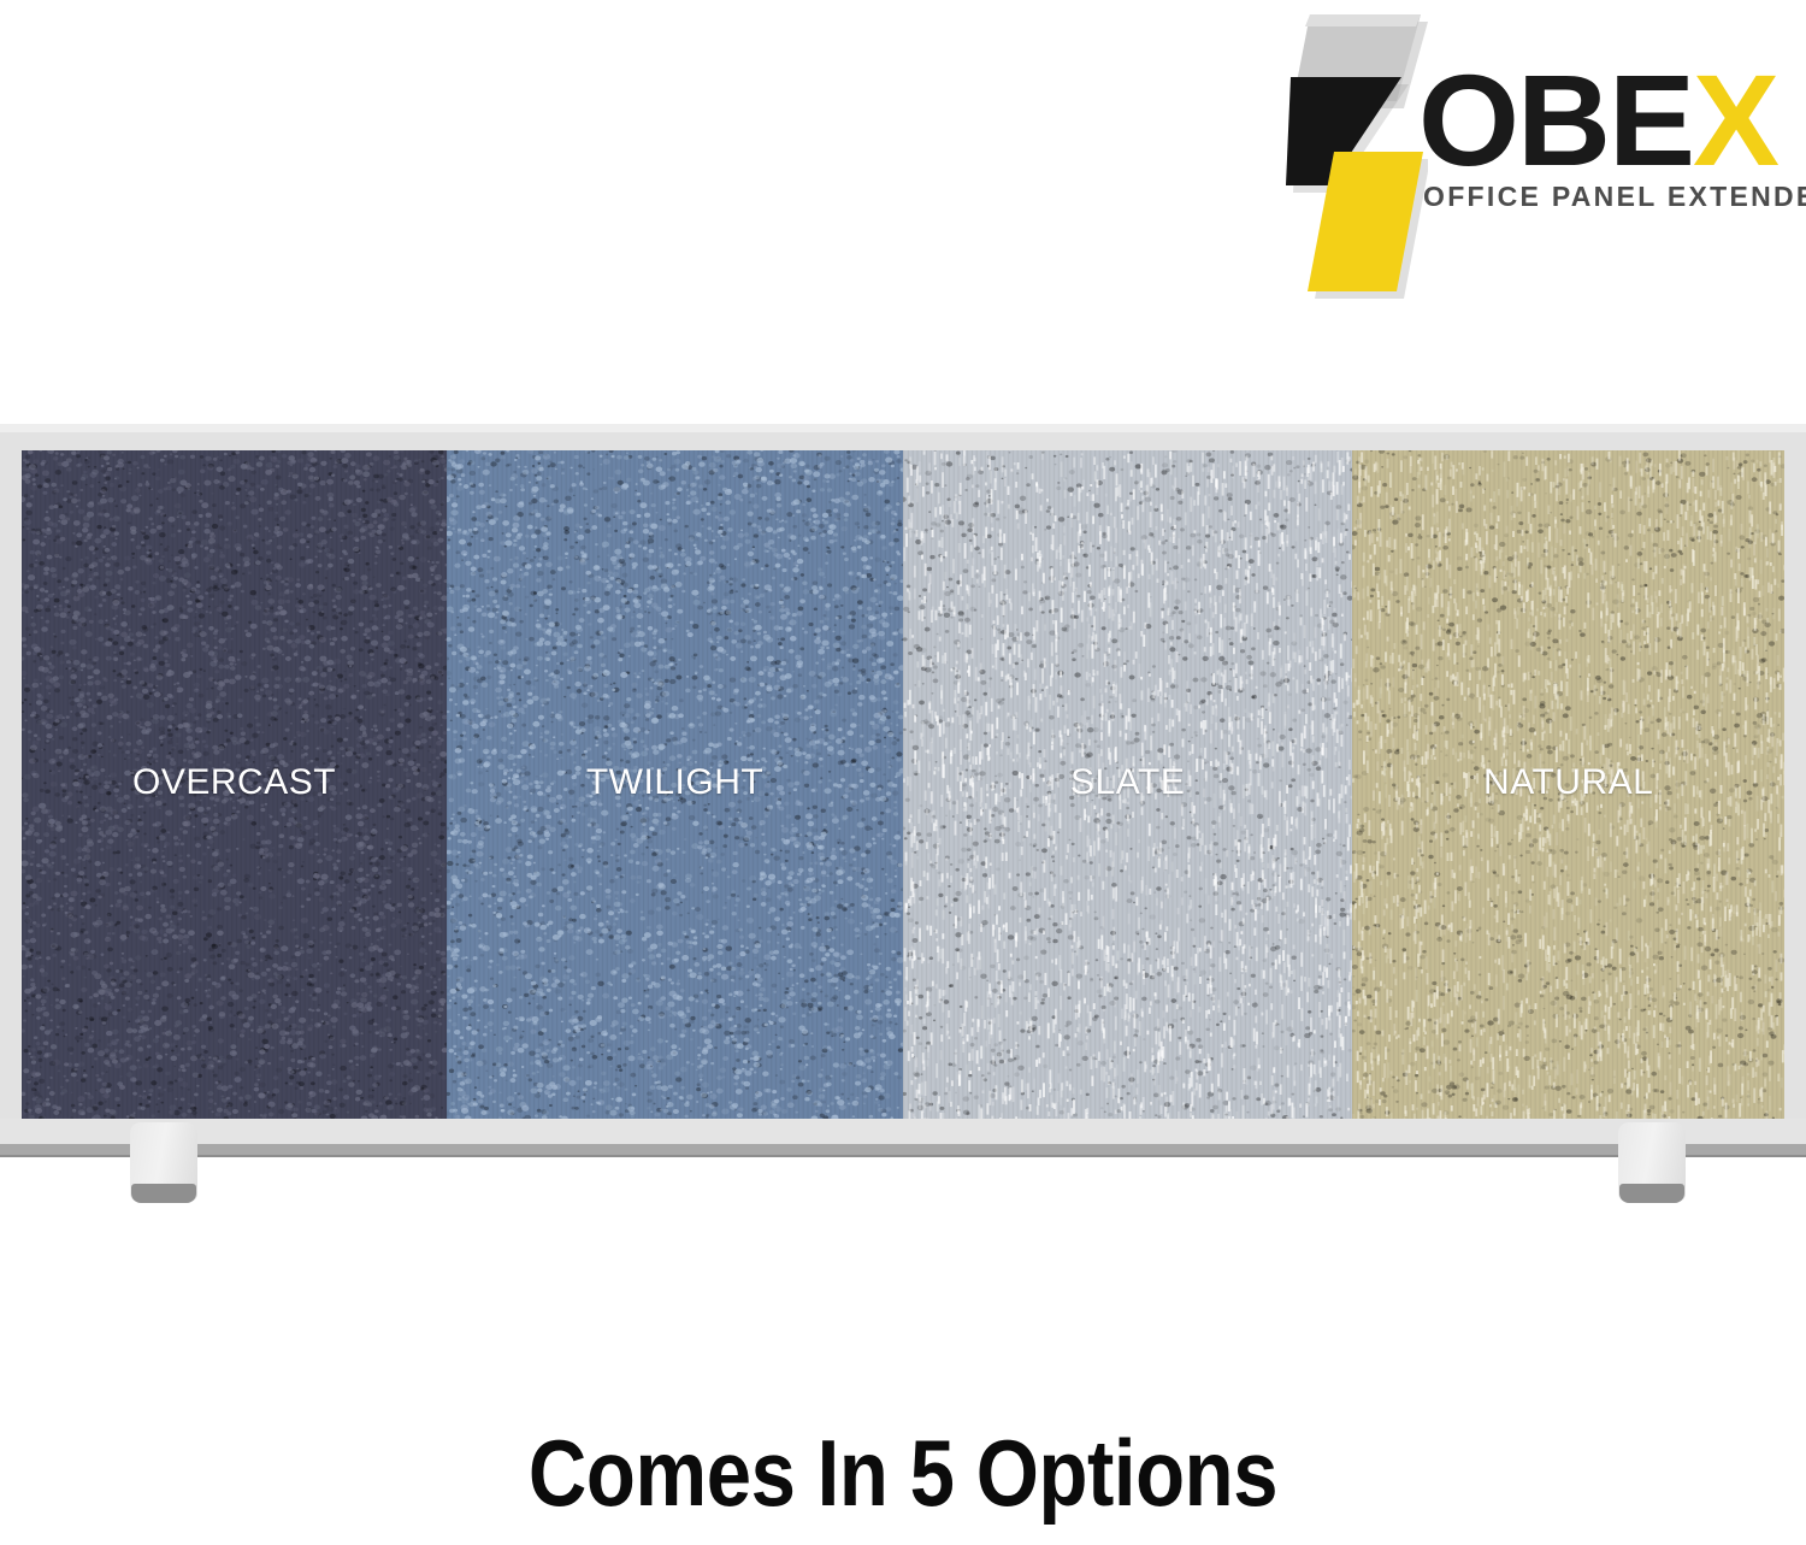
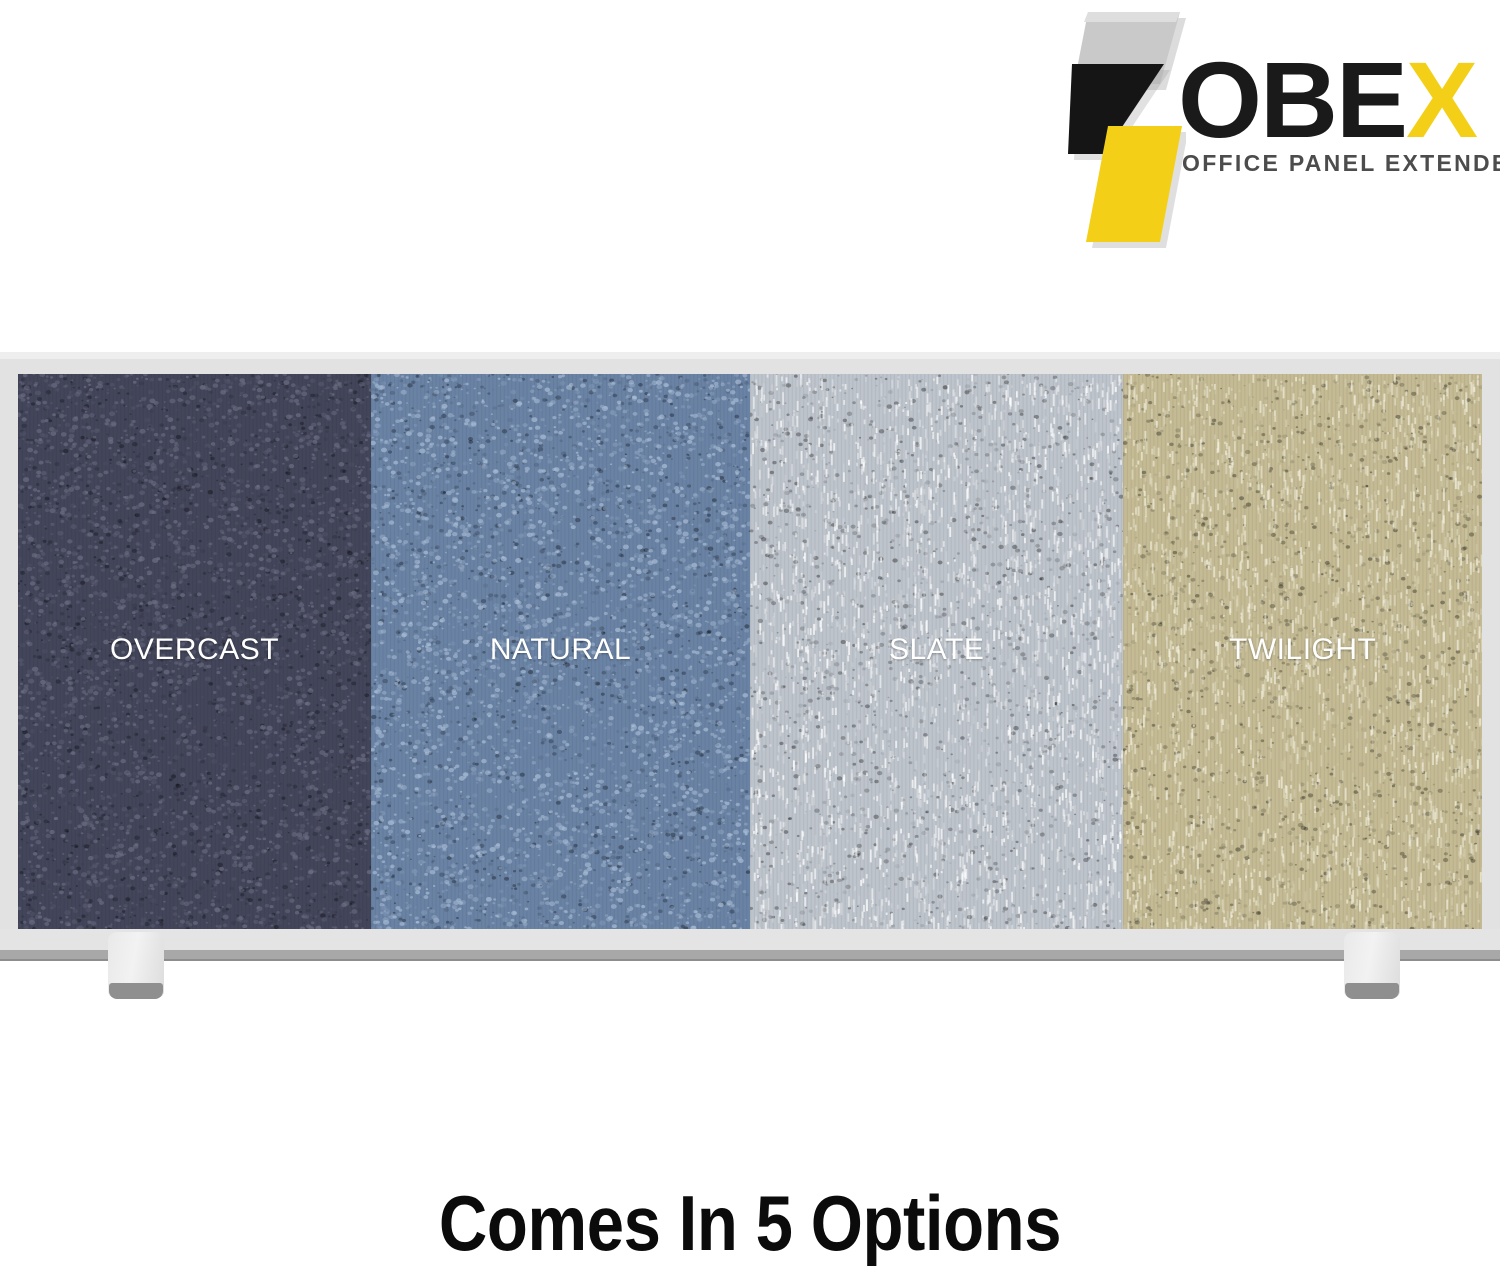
  OBEX
  OFFICE PANEL EXTEND
  OVERCAST
- TWILIGHT
+ NATURAL
  SLATE
- NATURAL
+ TWILIGHT
  Comes In 5 Options
